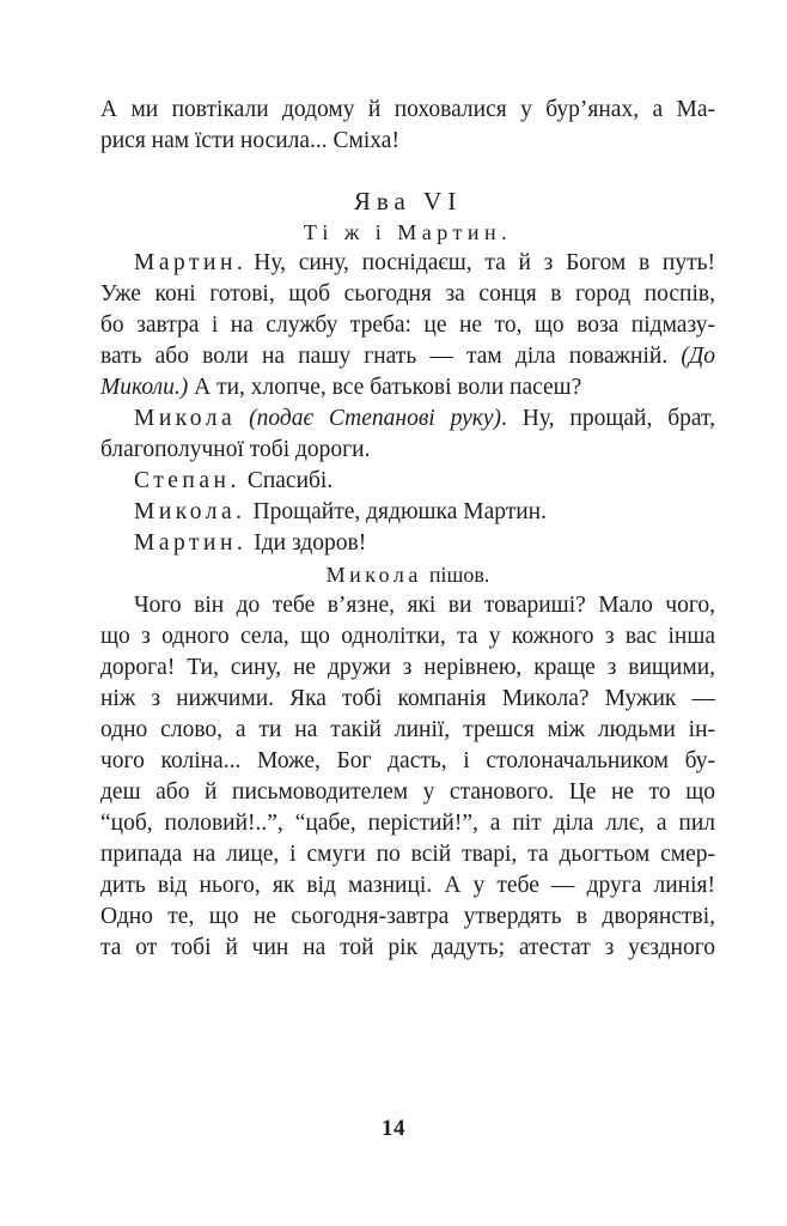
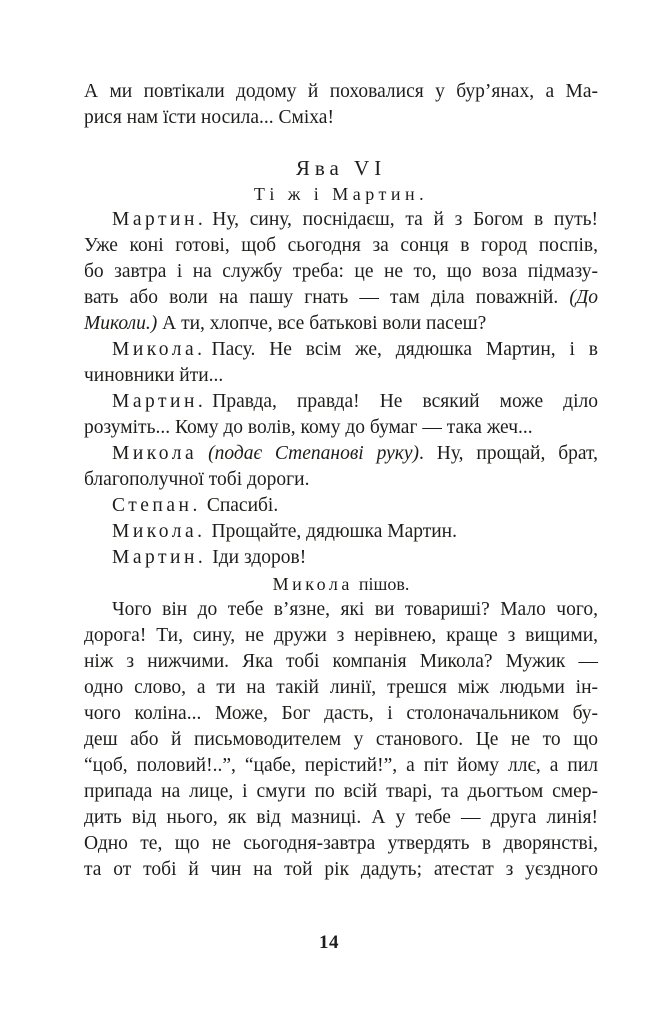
  А ми повтікали додому й поховалися у бур’янах, а Ма-
  рися нам їсти носила... Сміха!
  Ява VI
  Ті ж і Мартин.
  Мартин. Ну, сину, поснідаєш, та й з Богом в путь!
  Уже коні готові, щоб сьогодня за сонця в город поспів,
  бо завтра і на службу треба: це не то, що воза підмазу-
  вать або воли на пашу гнать — там діла поважній. (До
  Миколи.) А ти, хлопче, все батькові воли пасеш?
+ Микола. Пасу. Не всім же, дядюшка Мартин, і в
+ чиновники йти...
+ Мартин. Правда, правда! Не всякий може діло
+ розуміть... Кому до волів, кому до бумаг — така жеч...
  Микола (подає Степанові руку). Ну, прощай, брат,
  благополучної тобі дороги.
  Степан. Спасибі.
  Микола. Прощайте, дядюшка Мартин.
  Мартин. Іди здоров!
  Микола пішов.
  Чого він до тебе в’язне, які ви товариші? Мало чого,
- що з одного села, що однолітки, та у кожного з вас інша
  дорога! Ти, сину, не дружи з нерівнею, краще з вищими,
  ніж з нижчими. Яка тобі компанія Микола? Мужик —
  одно слово, а ти на такій линії, трешся між людьми ін-
  чого коліна... Може, Бог дасть, і столоначальником бу-
  деш або й письмоводителем у станового. Це не то що
- “цоб, половий!..”, “цабе, перістий!”, а піт діла ллє, а пил
+ “цоб, половий!..”, “цабе, перістий!”, а піт йому ллє, а пил
  припада на лице, і смуги по всій тварі, та дьогтьом смер-
  дить від нього, як від мазниці. А у тебе — друга линія!
  Одно те, що не сьогодня-завтра утвердять в дворянстві,
  та от тобі й чин на той рік дадуть; атестат з уєздного
  14
